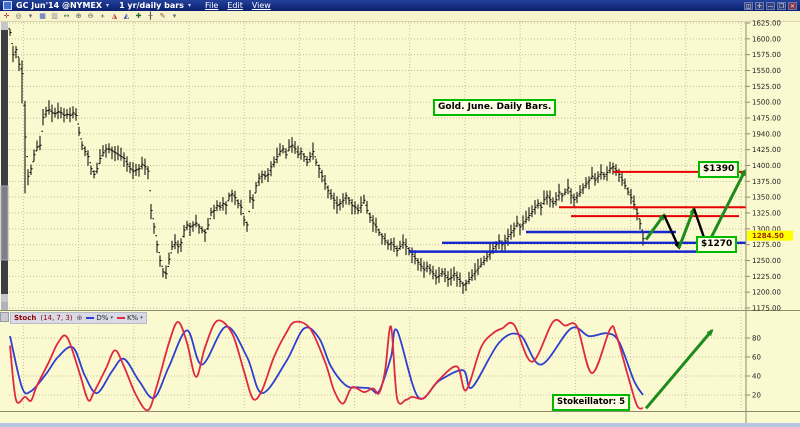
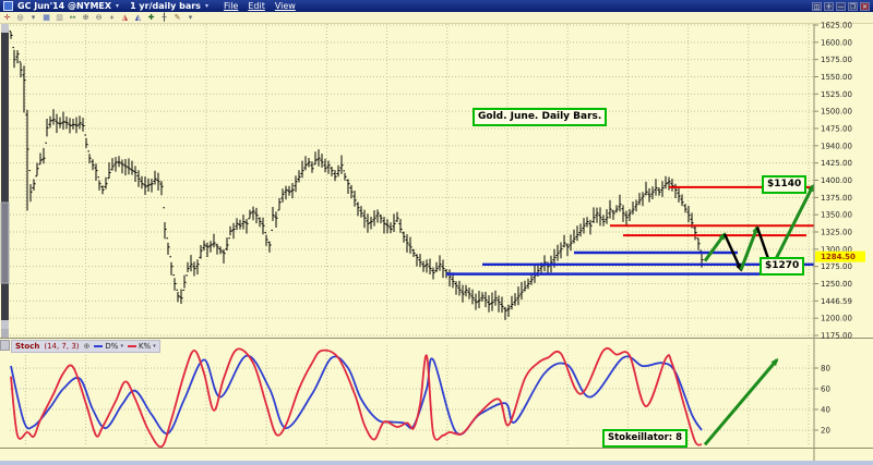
  GC Jun'14 @NYMEX
  1 yr/daily bars
  File
  Edit
  View
  ✛
  ◎
  ▾
  ▦
  ▥
  ↔
  ⊕
  ⊖
  ＋
  ◮
  ◭
  ✚
  ╂
  ✎
  ▾
  1625.00
  1600.00
  1575.00
  1550.00
  1525.00
  1500.00
  1475.00
  1940.00
  1425.00
  1400.00
  1375.00
  1350.00
  1325.00
  1300.00
  1275.00
  1250.00
- 1225.00
+ 1446.59
  1200.00
  1175.00
  1284.50
  80
  60
  40
  20
  Gold. June. Daily Bars.
- $1390
+ $1140
  $1270
- Stokeillator: 5
+ Stokeillator: 8
  Stoch
  (14, 7, 3)
  ⊕
  D%
  K%
